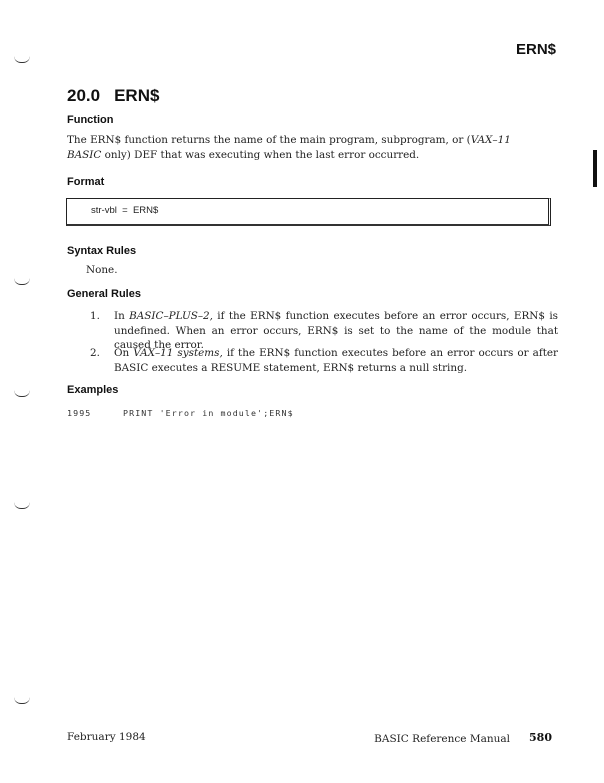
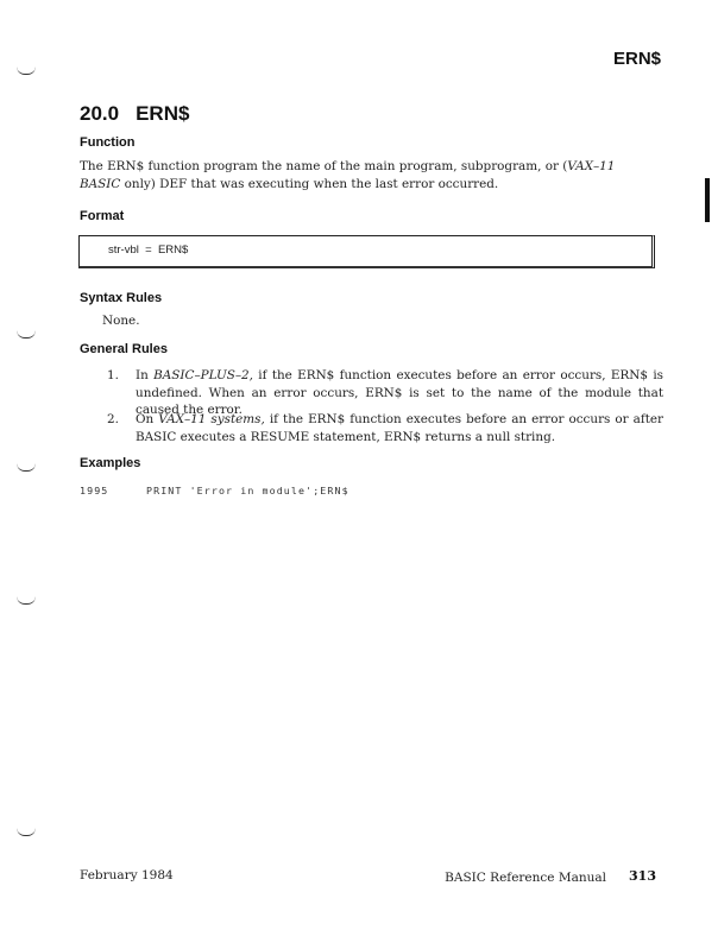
  ERN$
  20.0 ERN$
  Function
- The ERN$ function returns the name of the main program, subprogram, or (VAX–11 BASIC only) DEF that was executing when the last error occurred.
+ The ERN$ function program the name of the main program, subprogram, or (VAX–11 BASIC only) DEF that was executing when the last error occurred.
  Format
  str-vbl = ERN$
  Syntax Rules
  None.
  General Rules
  1.
  In BASIC–PLUS–2, if the ERN$ function executes before an error occurs, ERN$ is undefined. When an error occurs, ERN$ is set to the name of the module that caused the error.
  2.
  On VAX–11 systems, if the ERN$ function executes before an error occurs or after BASIC executes a RESUME statement, ERN$ returns a null string.
  Examples
  1995
  PRINT 'Error in module';ERN$
  February 1984
  BASIC Reference Manual
- 580
+ 313
